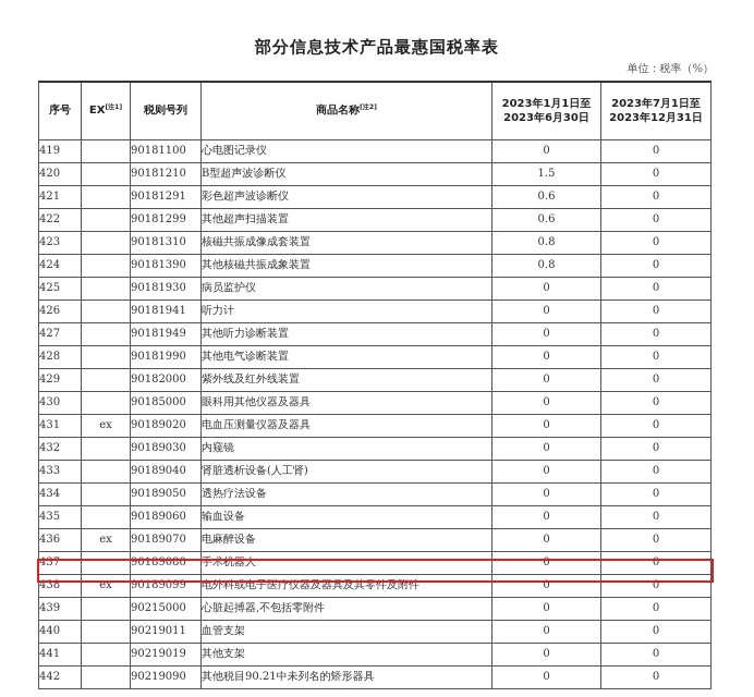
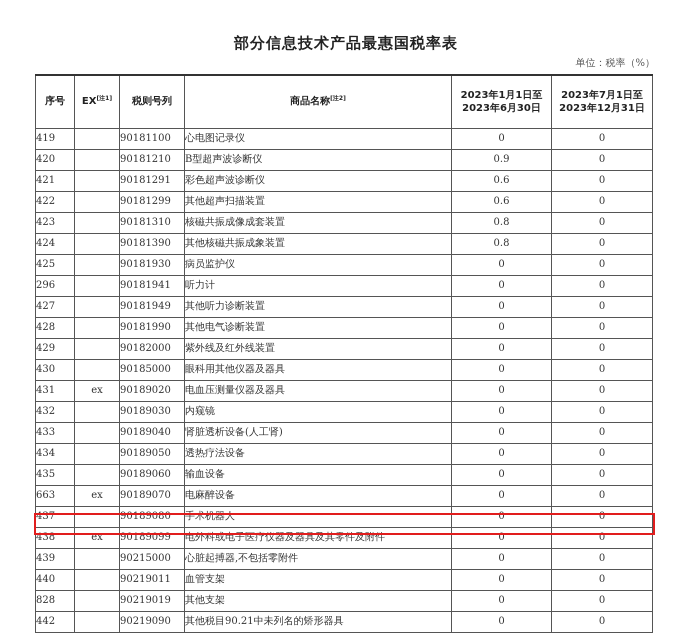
  部分信息技术产品最惠国税率表
  单位：税率（%）
  序号	EX	税则号列	商品名称	2023年1月1日至 2023年6月30日	2023年7月1日至 2023年12月31日
  419		90181100	心电图记录仪	0	0
- 420		90181210	B型超声波诊断仪	1.5	0
+ 420		90181210	B型超声波诊断仪	0.9	0
  421		90181291	彩色超声波诊断仪	0.6	0
  422		90181299	其他超声扫描装置	0.6	0
  423		90181310	核磁共振成像成套装置	0.8	0
  424		90181390	其他核磁共振成象装置	0.8	0
  425		90181930	病员监护仪	0	0
- 426		90181941	听力计	0	0
+ 296		90181941	听力计	0	0
  427		90181949	其他听力诊断装置	0	0
  428		90181990	其他电气诊断装置	0	0
  429		90182000	紫外线及红外线装置	0	0
  430		90185000	眼科用其他仪器及器具	0	0
  431	ex	90189020	电血压测量仪器及器具	0	0
  432		90189030	内窥镜	0	0
  433		90189040	肾脏透析设备(人工肾)	0	0
  434		90189050	透热疗法设备	0	0
  435		90189060	输血设备	0	0
- 436	ex	90189070	电麻醉设备	0	0
+ 663	ex	90189070	电麻醉设备	0	0
  437		90189080	手术机器人	0	0
  438	ex	90189099	电外科或电子医疗仪器及器具及其零件及附件	0	0
  439		90215000	心脏起搏器,不包括零附件	0	0
  440		90219011	血管支架	0	0
- 441		90219019	其他支架	0	0
+ 828		90219019	其他支架	0	0
  442		90219090	其他税目90.21中未列名的矫形器具	0	0
